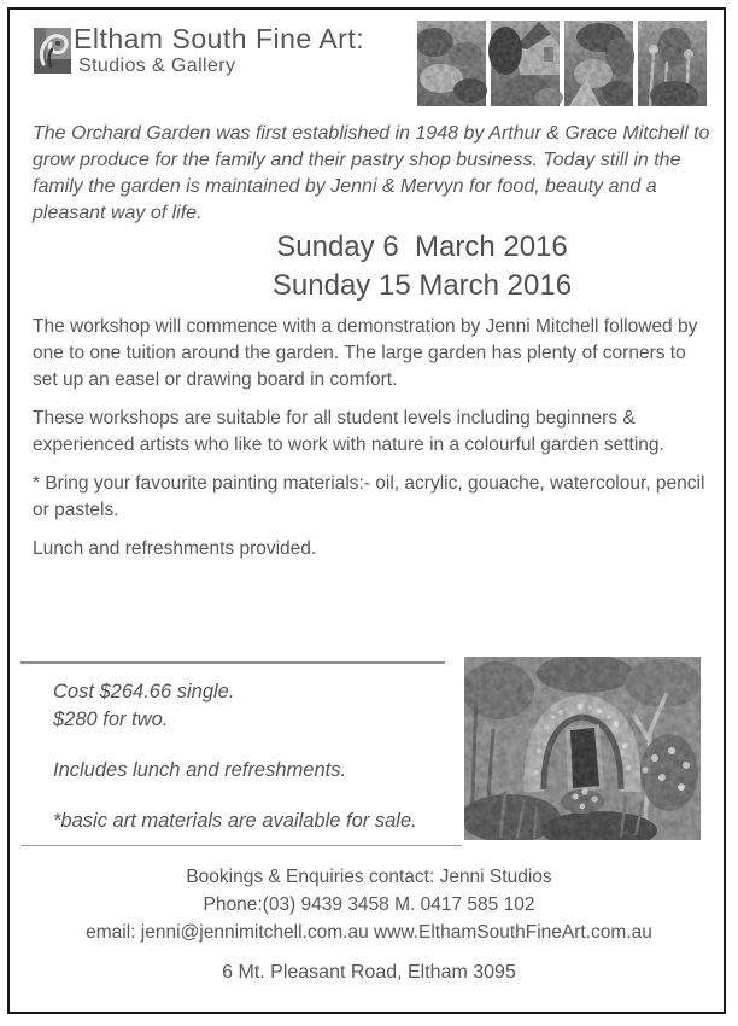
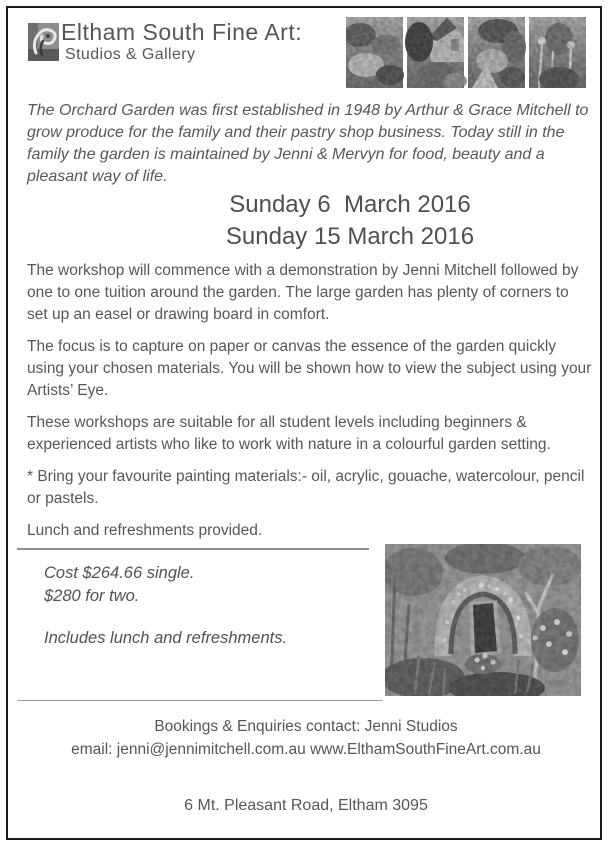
  Eltham South Fine Art:
  Studios & Gallery
  The Orchard Garden was first established in 1948 by Arthur & Grace Mitchell to grow produce for the family and their pastry shop business. Today still in the family the garden is maintained by Jenni & Mervyn for food, beauty and a pleasant way of life.
  Sunday 6 March 2016
  Sunday 15 March 2016
  The workshop will commence with a demonstration by Jenni Mitchell followed by one to one tuition around the garden. The large garden has plenty of corners to set up an easel or drawing board in comfort.
+ The focus is to capture on paper or canvas the essence of the garden quickly using your chosen materials. You will be shown how to view the subject using your Artists’ Eye.
  These workshops are suitable for all student levels including beginners & experienced artists who like to work with nature in a colourful garden setting.
  * Bring your favourite painting materials:- oil, acrylic, gouache, watercolour, pencil or pastels.
  Lunch and refreshments provided.
  Cost $264.66 single.
  $280 for two.
  Includes lunch and refreshments.
- *basic art materials are available for sale.
  Bookings & Enquiries contact: Jenni Studios
- Phone:(03) 9439 3458 M. 0417 585 102
  email: jenni@jennimitchell.com.au www.ElthamSouthFineArt.com.au
  6 Mt. Pleasant Road, Eltham 3095
